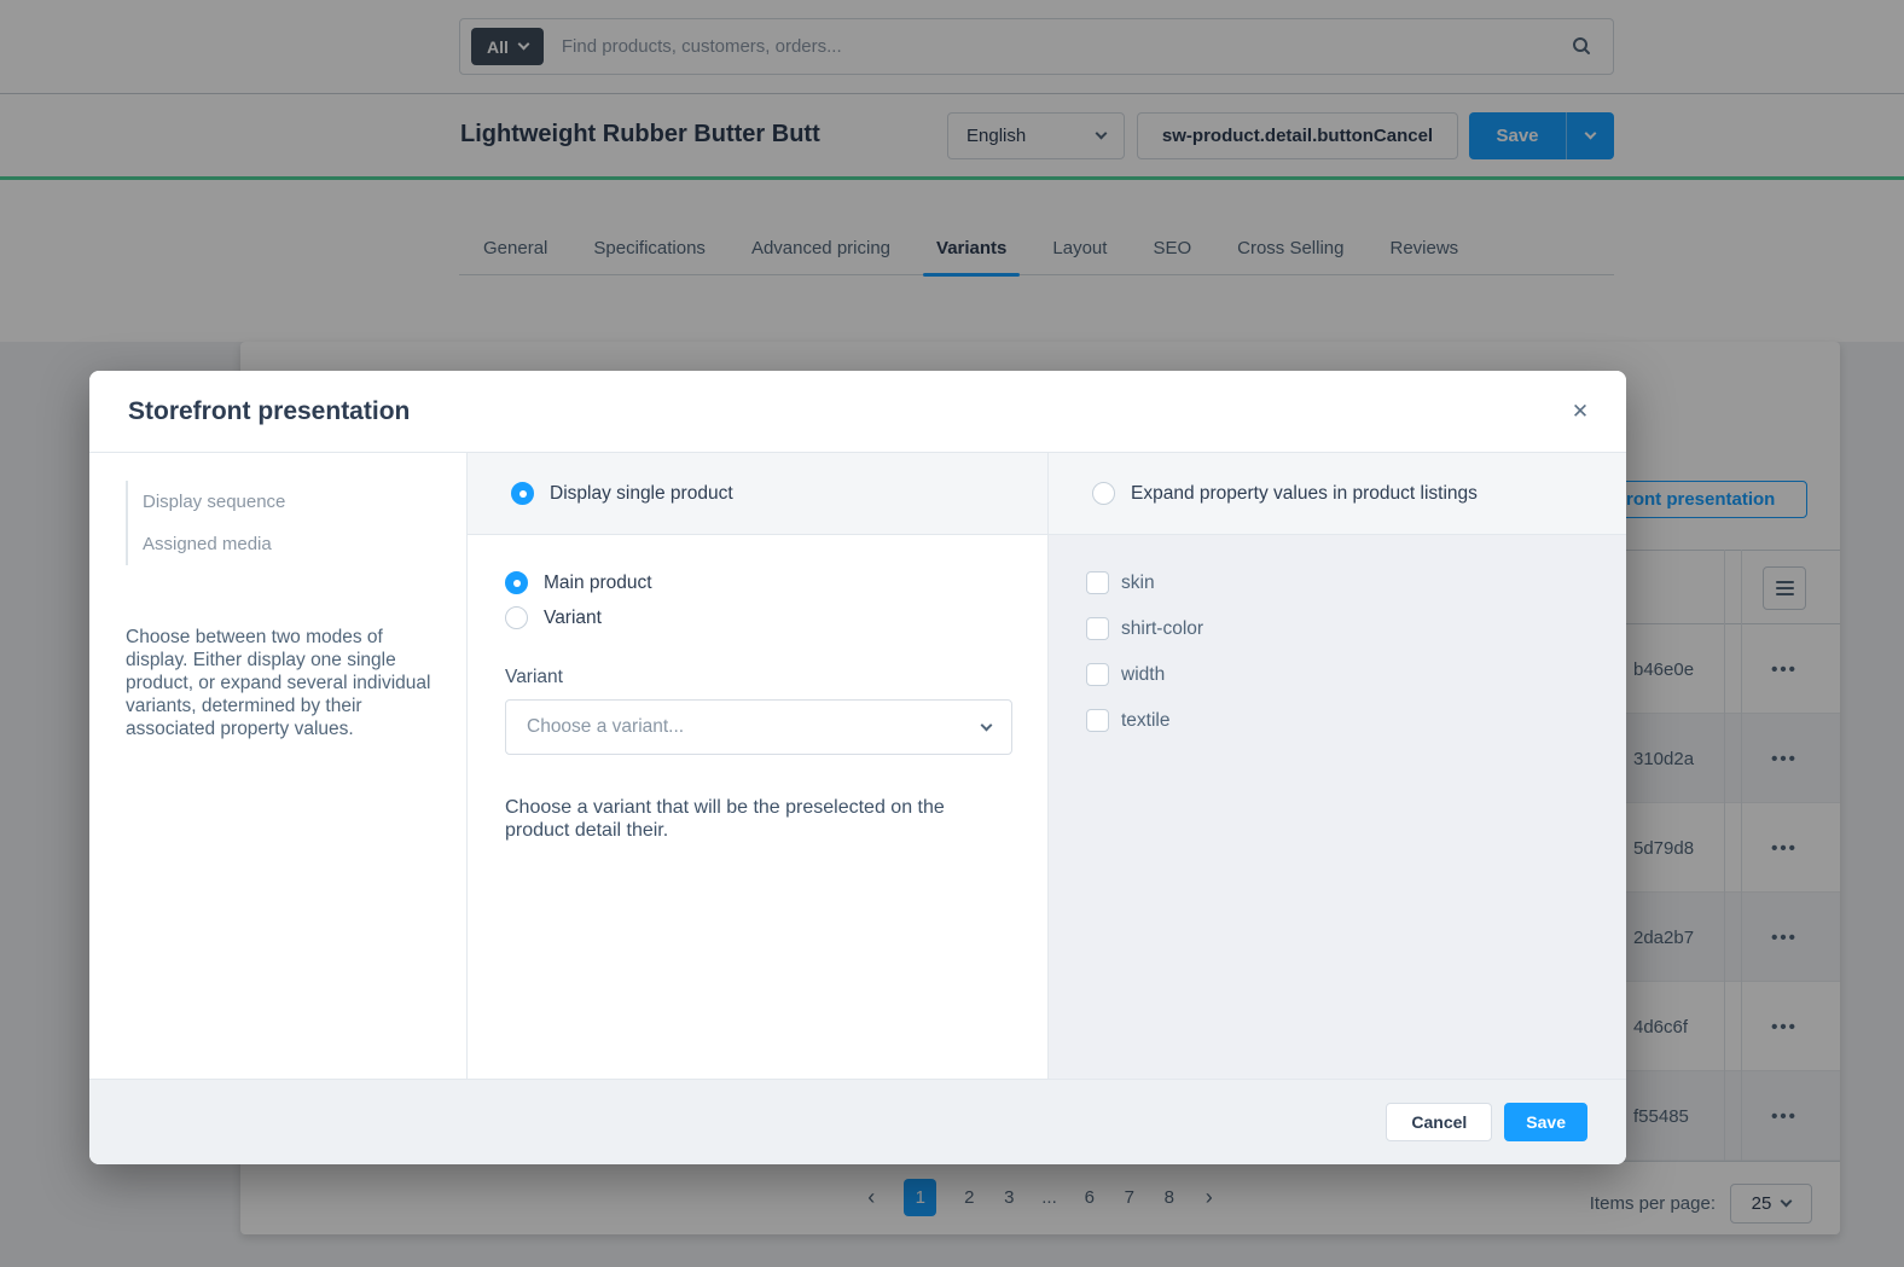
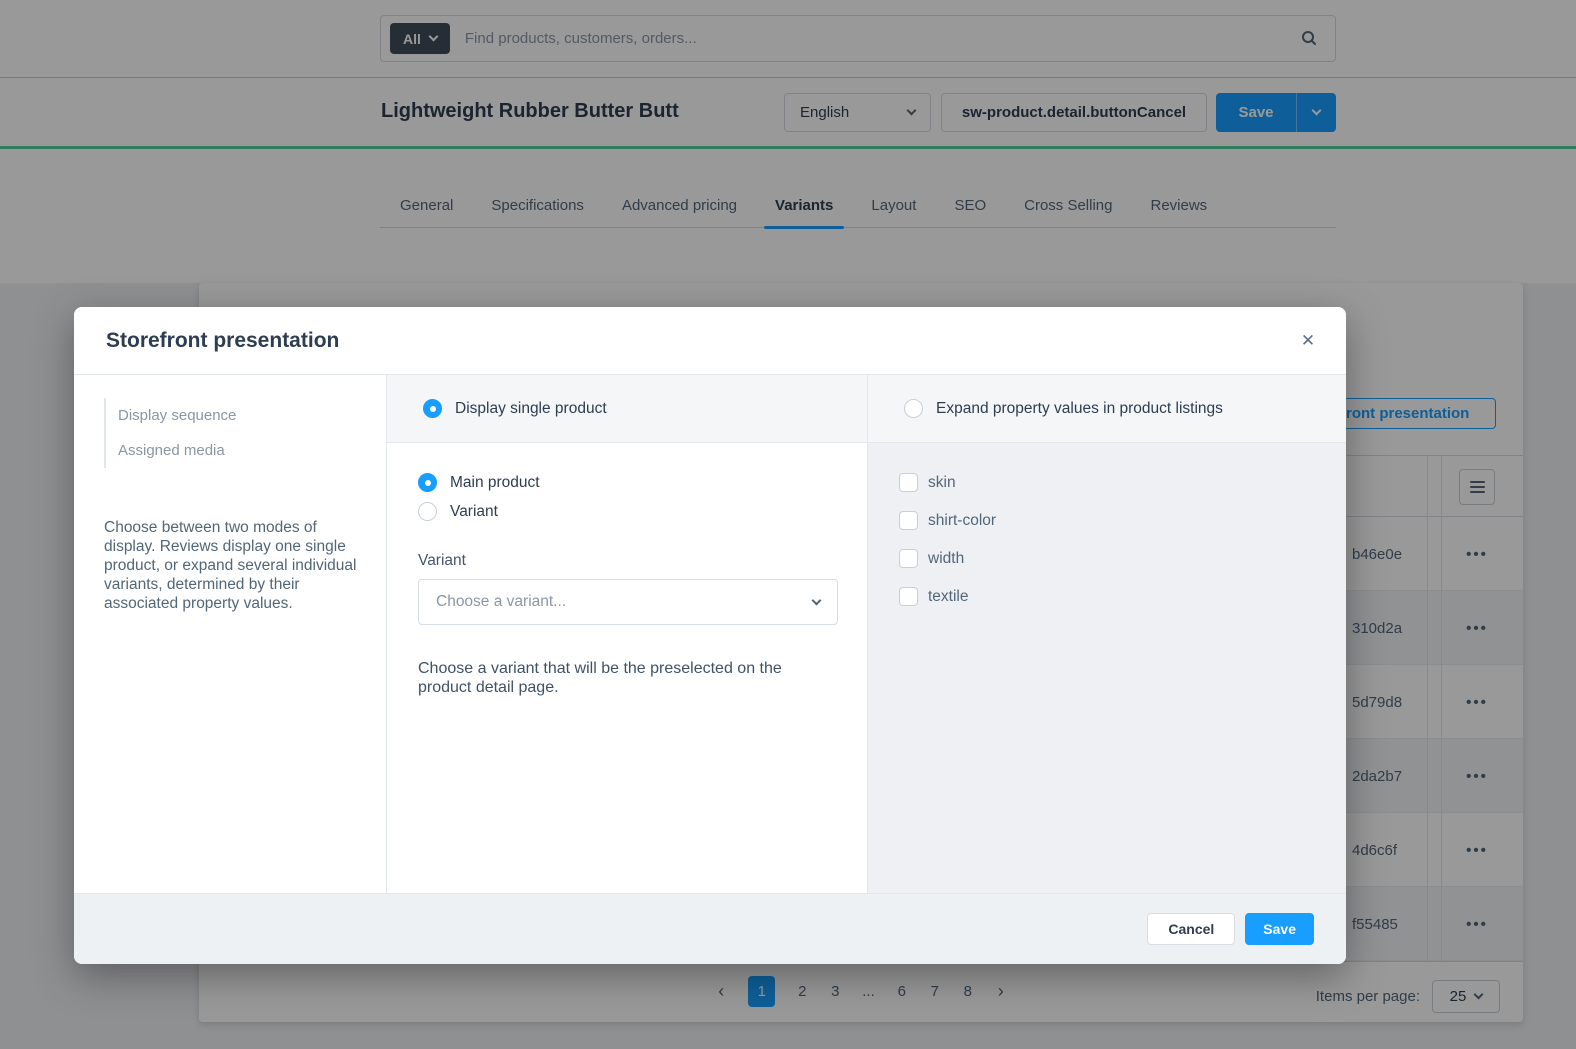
  All
  Find products, customers, orders...
  Lightweight Rubber Butter Butt
  English
  sw-product.detail.buttonCancel
  Save
  General
  Specifications
  Advanced pricing
  Variants
  Layout
  SEO
  Cross Selling
  Reviews
  ront presentation
  b46e0e
  •••
  310d2a
  •••
  5d79d8
  •••
  2da2b7
  •••
  4d6c6f
  •••
  f55485
  •••
  ‹
  1
  2
  3
  ...
  6
  7
  8
  ›
  Items per page:
  25
  Storefront presentation
  ✕
  Display sequence
  Assigned media
- Choose between two modes of display. Either display one single product, or expand several individual variants, determined by their associated property values.
+ Choose between two modes of display. Reviews display one single product, or expand several individual variants, determined by their associated property values.
  Display single product
  Main product
  Variant
  Variant
  Choose a variant...
- Choose a variant that will be the preselected on the product detail their.
+ Choose a variant that will be the preselected on the product detail page.
  Expand property values in product listings
  skin
  shirt-color
  width
  textile
  Cancel
  Save
